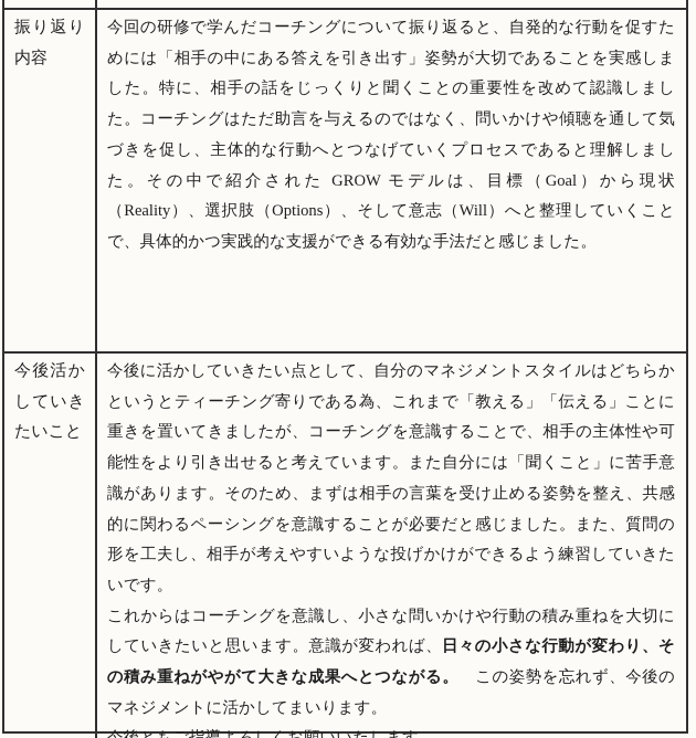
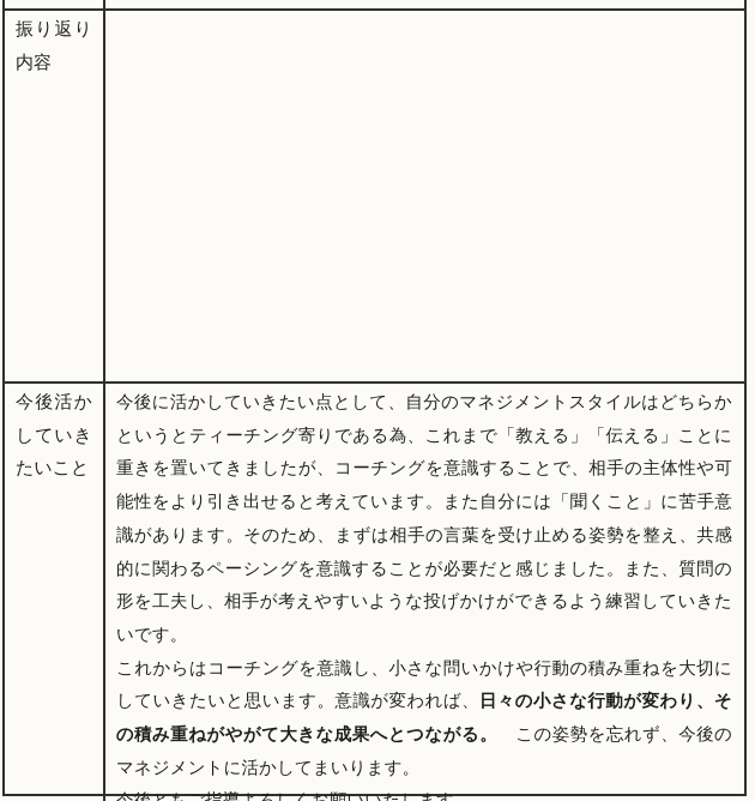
  振り返り内容
- 今回の研修で学んだコーチングについて振り返ると、自発的な行動を促すためには「相手の中にある答えを引き出す」姿勢が大切であることを実感しました。特に、相手の話をじっくりと聞くことの重要性を改めて認識しました。コーチングはただ助言を与えるのではなく、問いかけや傾聴を通して気づきを促し、主体的な行動へとつなげていくプロセスであると理解しました。その中で紹介された GROW モデルは、目標（Goal）から現状（Reality）、選択肢（Options）、そして意志（Will）へと整理していくことで、具体的かつ実践的な支援ができる有効な手法だと感じました。
  今後活かしていきたいこと
  今後に活かしていきたい点として、自分のマネジメントスタイルはどちらかというとティーチング寄りである為、これまで「教える」「伝える」ことに重きを置いてきましたが、コーチングを意識することで、相手の主体性や可能性をより引き出せると考えています。また自分には「聞くこと」に苦手意識があります。そのため、まずは相手の言葉を受け止める姿勢を整え、共感的に関わるペーシングを意識することが必要だと感じました。また、質問の形を工夫し、相手が考えやすいような投げかけができるよう練習していきたいです。
  これからはコーチングを意識し、小さな問いかけや行動の積み重ねを大切にしていきたいと思います。意識が変われば、日々の小さな行動が変わり、その積み重ねがやがて大きな成果へとつながる。 この姿勢を忘れず、今後のマネジメントに活かしてまいります。
